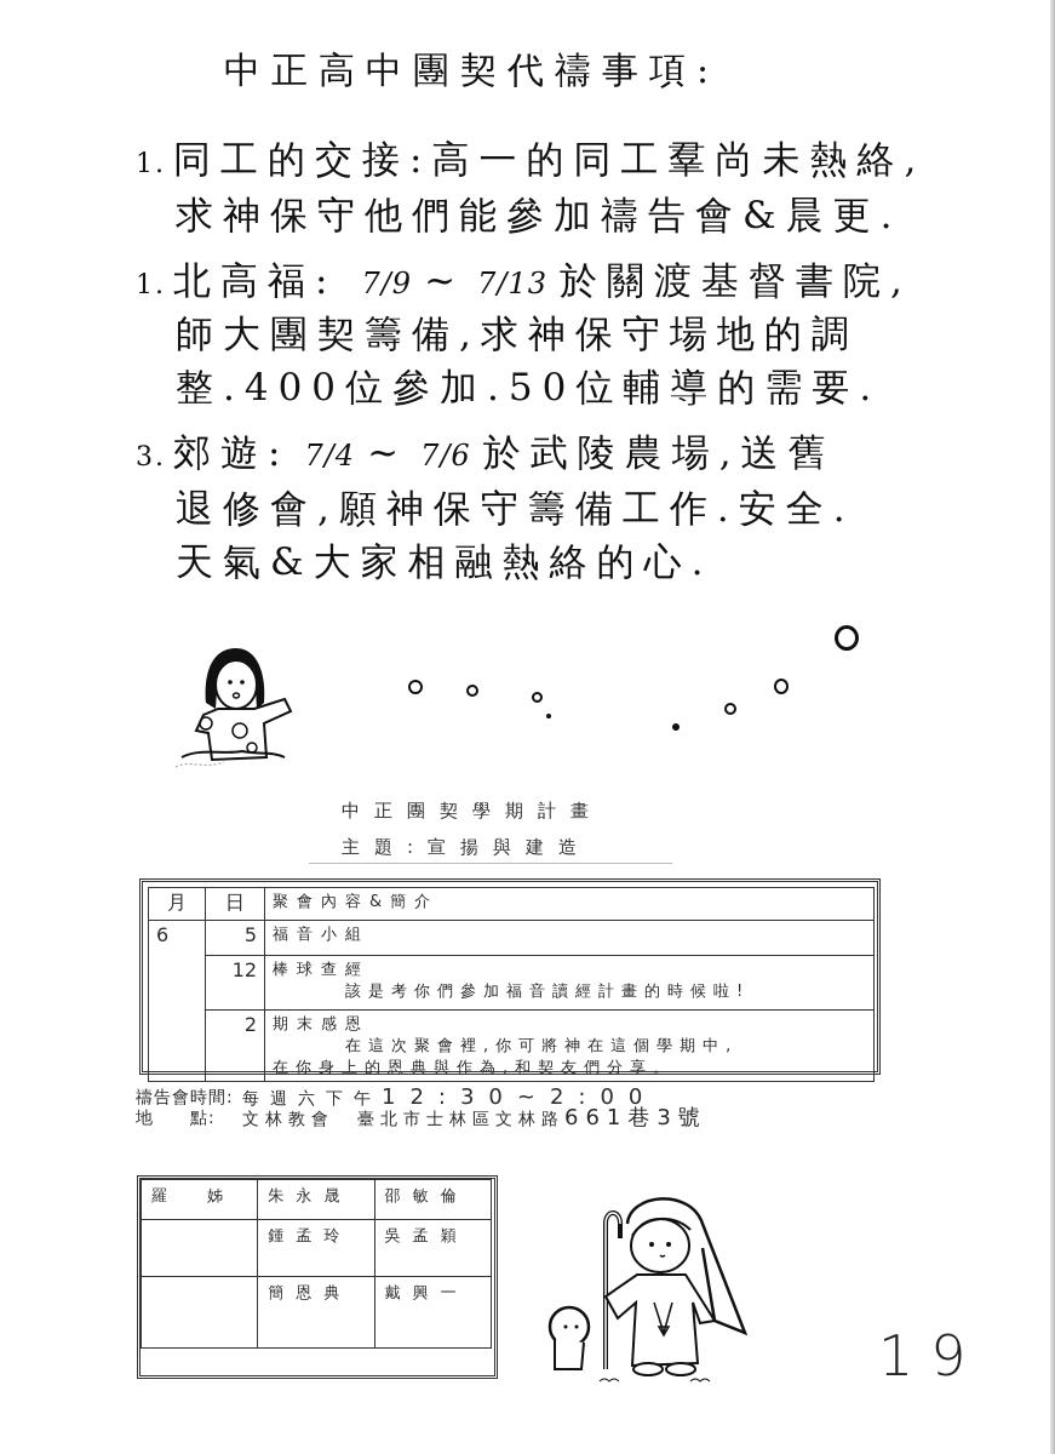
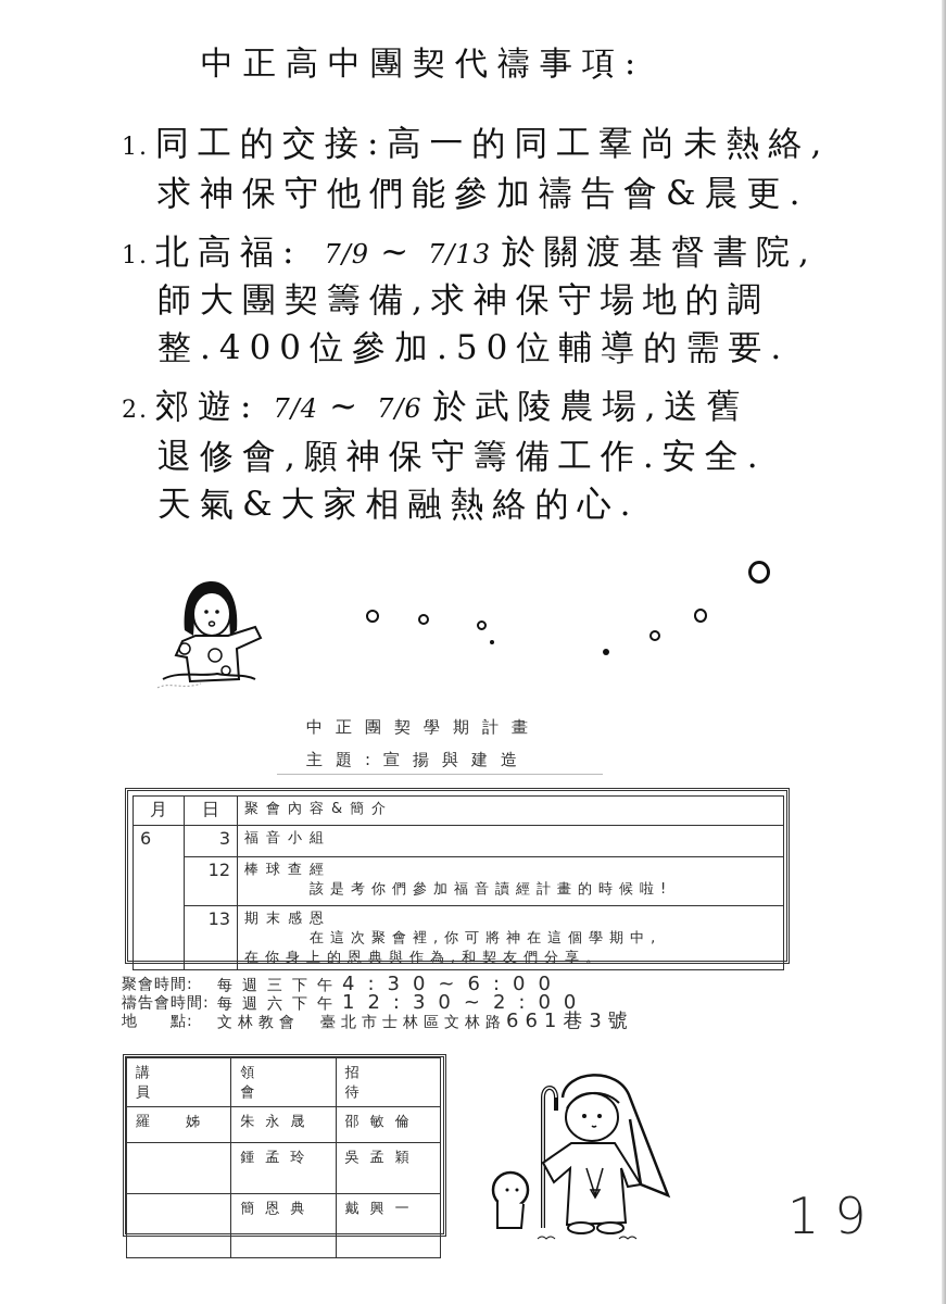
  中正高中團契代禱事項:
  1. 同工的交接:高一的同工羣尚未熱絡,
  求神保守他們能參加禱告會&晨更.
  1. 北高福: 7/9 ~ 7/13 於關渡基督書院,
  師大團契籌備,求神保守場地的調
  整.400位參加.50位輔導的需要.
- 3. 郊遊: 7/4 ~ 7/6 於武陵農場,送舊
+ 2. 郊遊: 7/4 ~ 7/6 於武陵農場,送舊
  退修會,願神保守籌備工作.安全.
  天氣&大家相融熱絡的心.
  中正團契學期計畫
  主題:宣揚與建造
  月	日	聚會內容&簡介
- 6	5	福音小組
+ 6	3	福音小組
  12	棒球查經 該是考你們參加福音讀經計畫的時候啦!
- 2	期末感恩 在這次聚會裡,你可將神在這個學期中, 在你身上的恩典與作為,和契友們分享。
+ 13	期末感恩 在這次聚會裡,你可將神在這個學期中, 在你身上的恩典與作為,和契友們分享。
+ 聚會時間:
+ 每週三下午4:30~6:00
  禱告會時間:
  每週六下午12:30~2:00
  地 點:
  文林教會 臺北市士林區文林路661巷3號
+ 講員	領會	招待
  羅 姊	朱永晟	邵敏倫
  	鍾孟玲	吳孟穎
  	簡恩典	戴興一
  19
